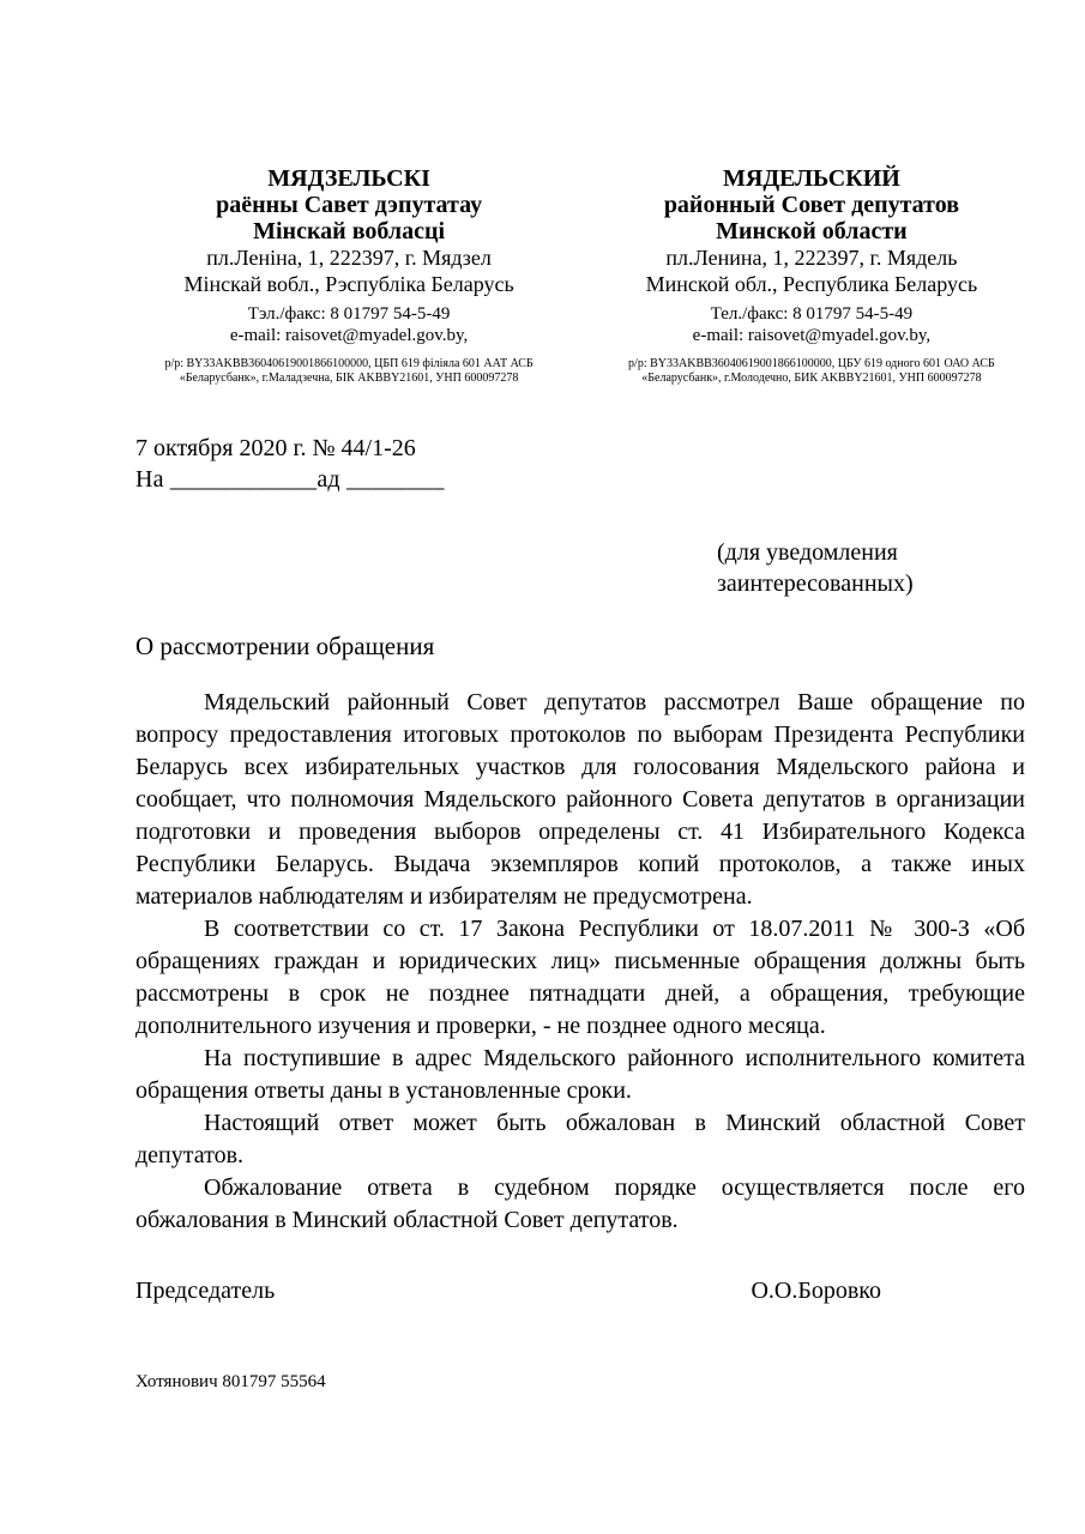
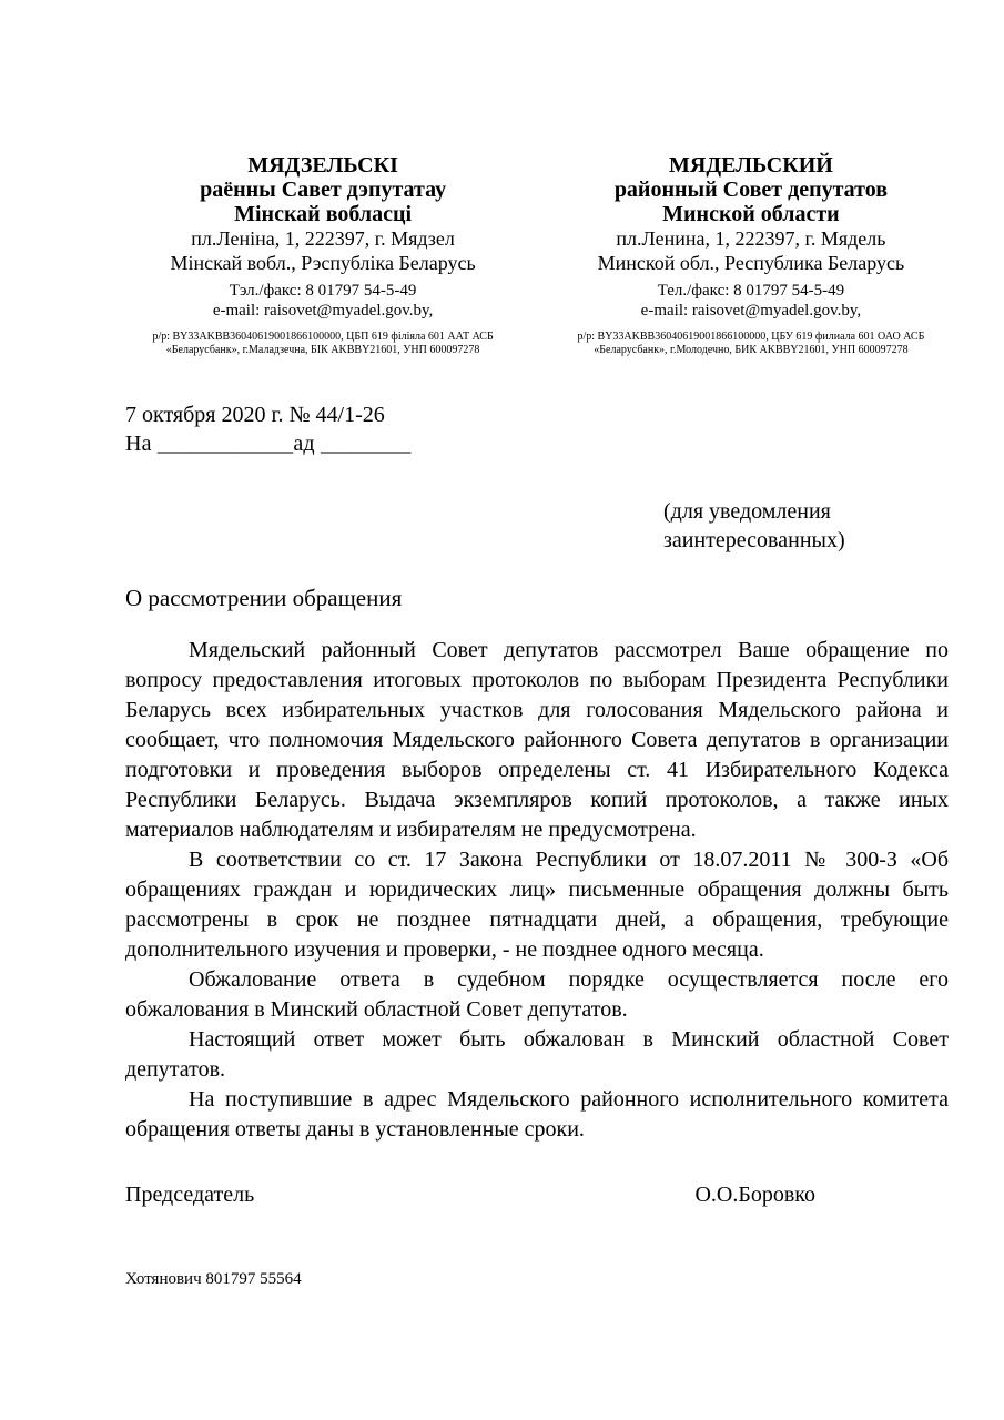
  МЯДЗЕЛЬСКІ
  раённы Савет дэпутатау
  Мінскай вобласці
  пл.Леніна, 1, 222397, г. Мядзел
  Мінскай вобл., Рэспубліка Беларусь
  Тэл./факс: 8 01797 54-5-49
  e-mail: raisovet@myadel.gov.by,
  р/р: BY33AKBB36040619001866100000, ЦБП 619 філіяла 601 ААТ АСБ
  «Беларусбанк», г.Маладзечна, БІК AKBBY21601, УНП 600097278
  МЯДЕЛЬСКИЙ
  районный Совет депутатов
  Минской области
  пл.Ленина, 1, 222397, г. Мядель
  Минской обл., Республика Беларусь
  Тел./факс: 8 01797 54-5-49
  e-mail: raisovet@myadel.gov.by,
- р/р: BY33AKBB36040619001866100000, ЦБУ 619 одного 601 ОАО АСБ
+ р/р: BY33AKBB36040619001866100000, ЦБУ 619 филиала 601 ОАО АСБ
  «Беларусбанк», г.Молодечно, БИК AKBBY21601, УНП 600097278
  7 октября 2020 г. № 44/1-26
  На ____________ад ________
  (для уведомления
  заинтересованных)
  О рассмотрении обращения
  Мядельский районный Совет депутатов рассмотрел Ваше обращение по вопросу предоставления итоговых протоколов по выборам Президента Республики Беларусь всех избирательных участков для голосования Мядельского района и сообщает, что полномочия Мядельского районного Совета депутатов в организации подготовки и проведения выборов определены ст. 41 Избирательного Кодекса Республики Беларусь. Выдача экземпляров копий протоколов, а также иных материалов наблюдателям и избирателям не предусмотрена.
  В соответствии со ст. 17 Закона Республики от 18.07.2011 № 300-З «Об обращениях граждан и юридических лиц» письменные обращения должны быть рассмотрены в срок не позднее пятнадцати дней, а обращения, требующие дополнительного изучения и проверки, - не позднее одного месяца.
- На поступившие в адрес Мядельского районного исполнительного комитета обращения ответы даны в установленные сроки.
+ Обжалование ответа в судебном порядке осуществляется после его обжалования в Минский областной Совет депутатов.
  Настоящий ответ может быть обжалован в Минский областной Совет депутатов.
- Обжалование ответа в судебном порядке осуществляется после его обжалования в Минский областной Совет депутатов.
+ На поступившие в адрес Мядельского районного исполнительного комитета обращения ответы даны в установленные сроки.
  Председатель
  О.О.Боровко
  Хотянович 801797 55564
